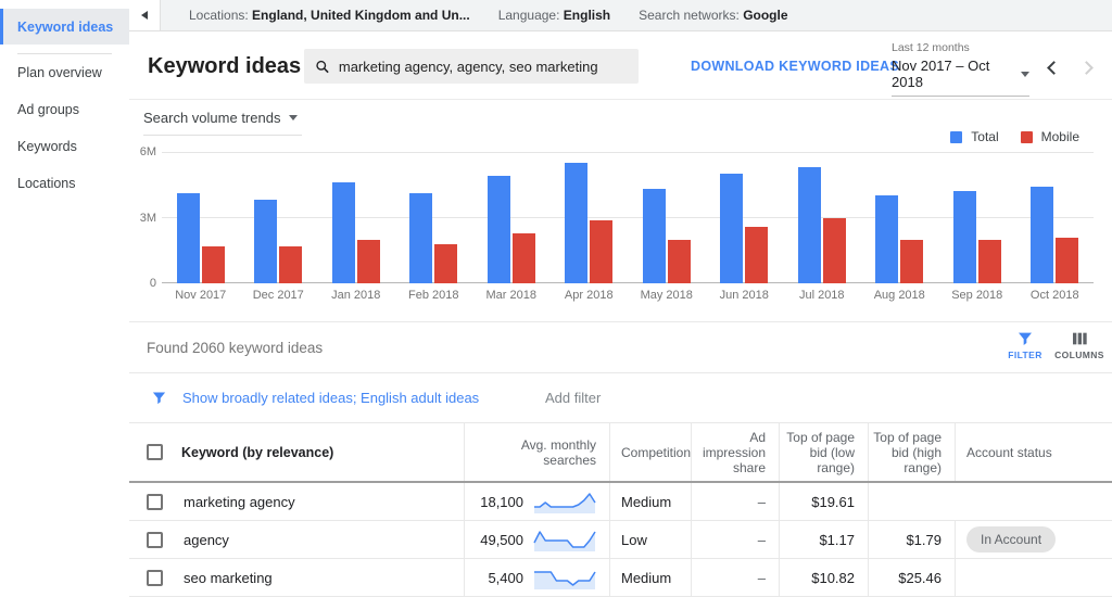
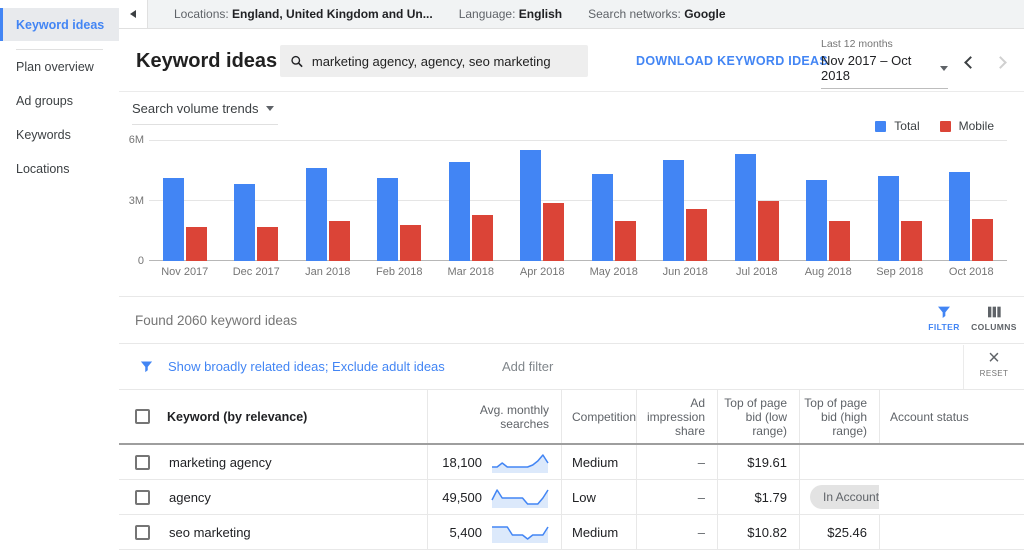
  Keyword ideas
  Plan overview
  Ad groups
  Keywords
  Locations
  Locations: England, United Kingdom and Un...
  Language: English
  Search networks: Google
  Keyword ideas
  marketing agency, agency, seo marketing
  DOWNLOAD KEYWORD IDEAS
  Last 12 months
  Nov 2017 – Oct 2018
  Search volume trends
  Total
  Mobile
  6M
  3M
  0
  Nov 2017
  Dec 2017
  Jan 2018
  Feb 2018
  Mar 2018
  Apr 2018
  May 2018
  Jun 2018
  Jul 2018
  Aug 2018
  Sep 2018
  Oct 2018
  Found 2060 keyword ideas
  FILTER
  COLUMNS
- Show broadly related ideas; English adult ideas
+ Show broadly related ideas; Exclude adult ideas
  Add filter
+ ×
+ RESET
  Keyword (by relevance)
  Avg. monthly searches
  Competition
  Ad impression share
  Top of page bid (low range)
  Top of page bid (high range)
  Account status
  marketing agency
  18,100
  Medium
  –
  $19.61
  agency
  49,500
  Low
  –
- $1.17
  $1.79
  In Account
  seo marketing
  5,400
  Medium
  –
  $10.82
  $25.46
